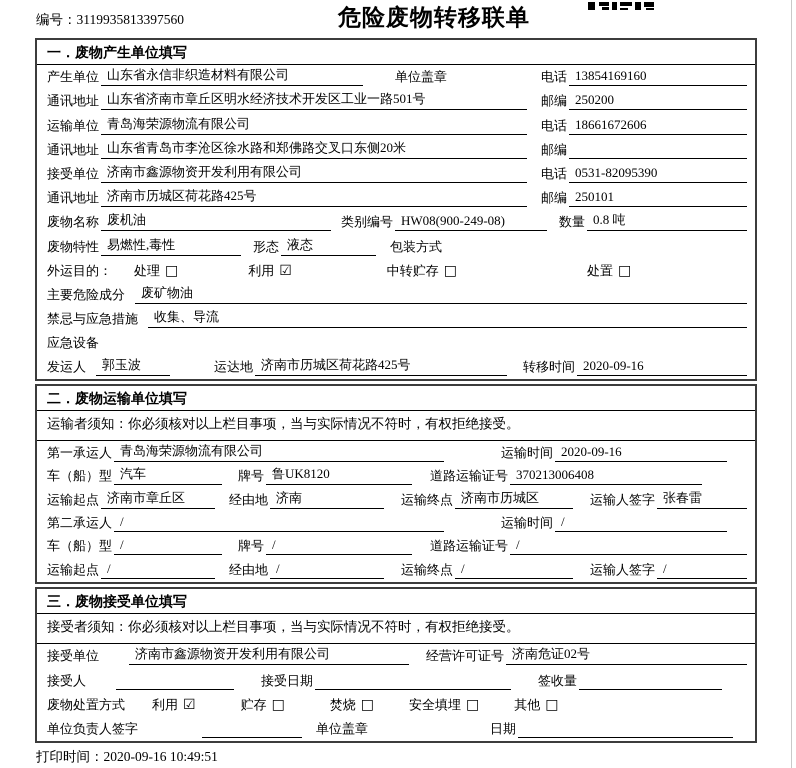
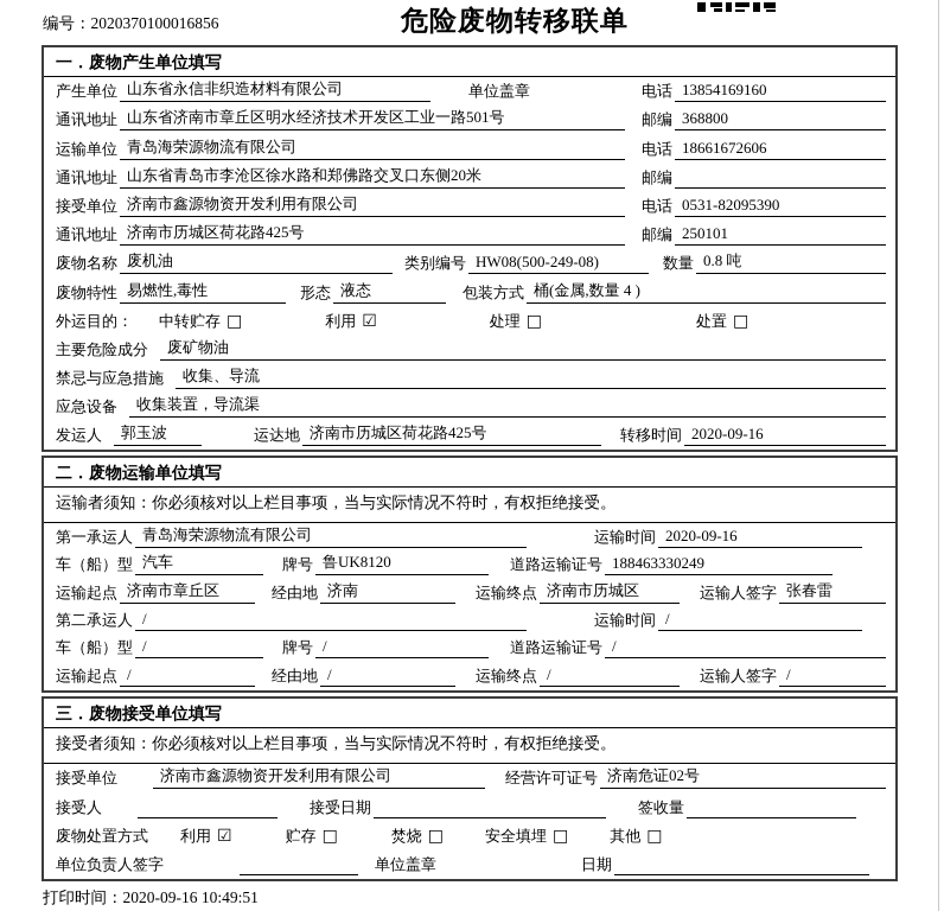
- 编号：3119935813397560
+ 编号：2020370100016856
  危险废物转移联单
  一．废物产生单位填写
  产生单位
  山东省永信非织造材料有限公司
  单位盖章
  电话
  13854169160
  通讯地址
  山东省济南市章丘区明水经济技术开发区工业一路501号
  邮编
- 250200
+ 368800
  运输单位
  青岛海荣源物流有限公司
  电话
  18661672606
  通讯地址
  山东省青岛市李沧区徐水路和郑佛路交叉口东侧20米
  邮编
  接受单位
  济南市鑫源物资开发利用有限公司
  电话
  0531-82095390
  通讯地址
  济南市历城区荷花路425号
  邮编
  250101
  废物名称
  废机油
  类别编号
- HW08(900-249-08)
+ HW08(500-249-08)
  数量
  0.8 吨
  废物特性
  易燃性,毒性
  形态
  液态
  包装方式
+ 桶(金属,数量 4 )
  外运目的：
- 处理 □
+ 中转贮存 □
  利用 ☑
- 中转贮存 □
+ 处理 □
  处置 □
  主要危险成分
  废矿物油
  禁忌与应急措施
  收集、导流
  应急设备
+ 收集装置，导流渠
  发运人
  郭玉波
  运达地
  济南市历城区荷花路425号
  转移时间
  2020-09-16
  二．废物运输单位填写
  运输者须知：你必须核对以上栏目事项，当与实际情况不符时，有权拒绝接受。
  第一承运人
  青岛海荣源物流有限公司
  运输时间
  2020-09-16
  车（船）型
  汽车
  牌号
  鲁UK8120
  道路运输证号
- 370213006408
+ 188463330249
  运输起点
  济南市章丘区
  经由地
  济南
  运输终点
  济南市历城区
  运输人签字
  张春雷
  第二承运人
  /
  运输时间
  /
  车（船）型
  /
  牌号
  /
  道路运输证号
  /
  运输起点
  /
  经由地
  /
  运输终点
  /
  运输人签字
  /
  三．废物接受单位填写
  接受者须知：你必须核对以上栏目事项，当与实际情况不符时，有权拒绝接受。
  接受单位
  济南市鑫源物资开发利用有限公司
  经营许可证号
  济南危证02号
  接受人
  接受日期
  签收量
  废物处置方式
  利用 ☑
  贮存 □
  焚烧 □
  安全填埋 □
  其他 □
  单位负责人签字
  单位盖章
  日期
  打印时间：2020-09-16 10:49:51
